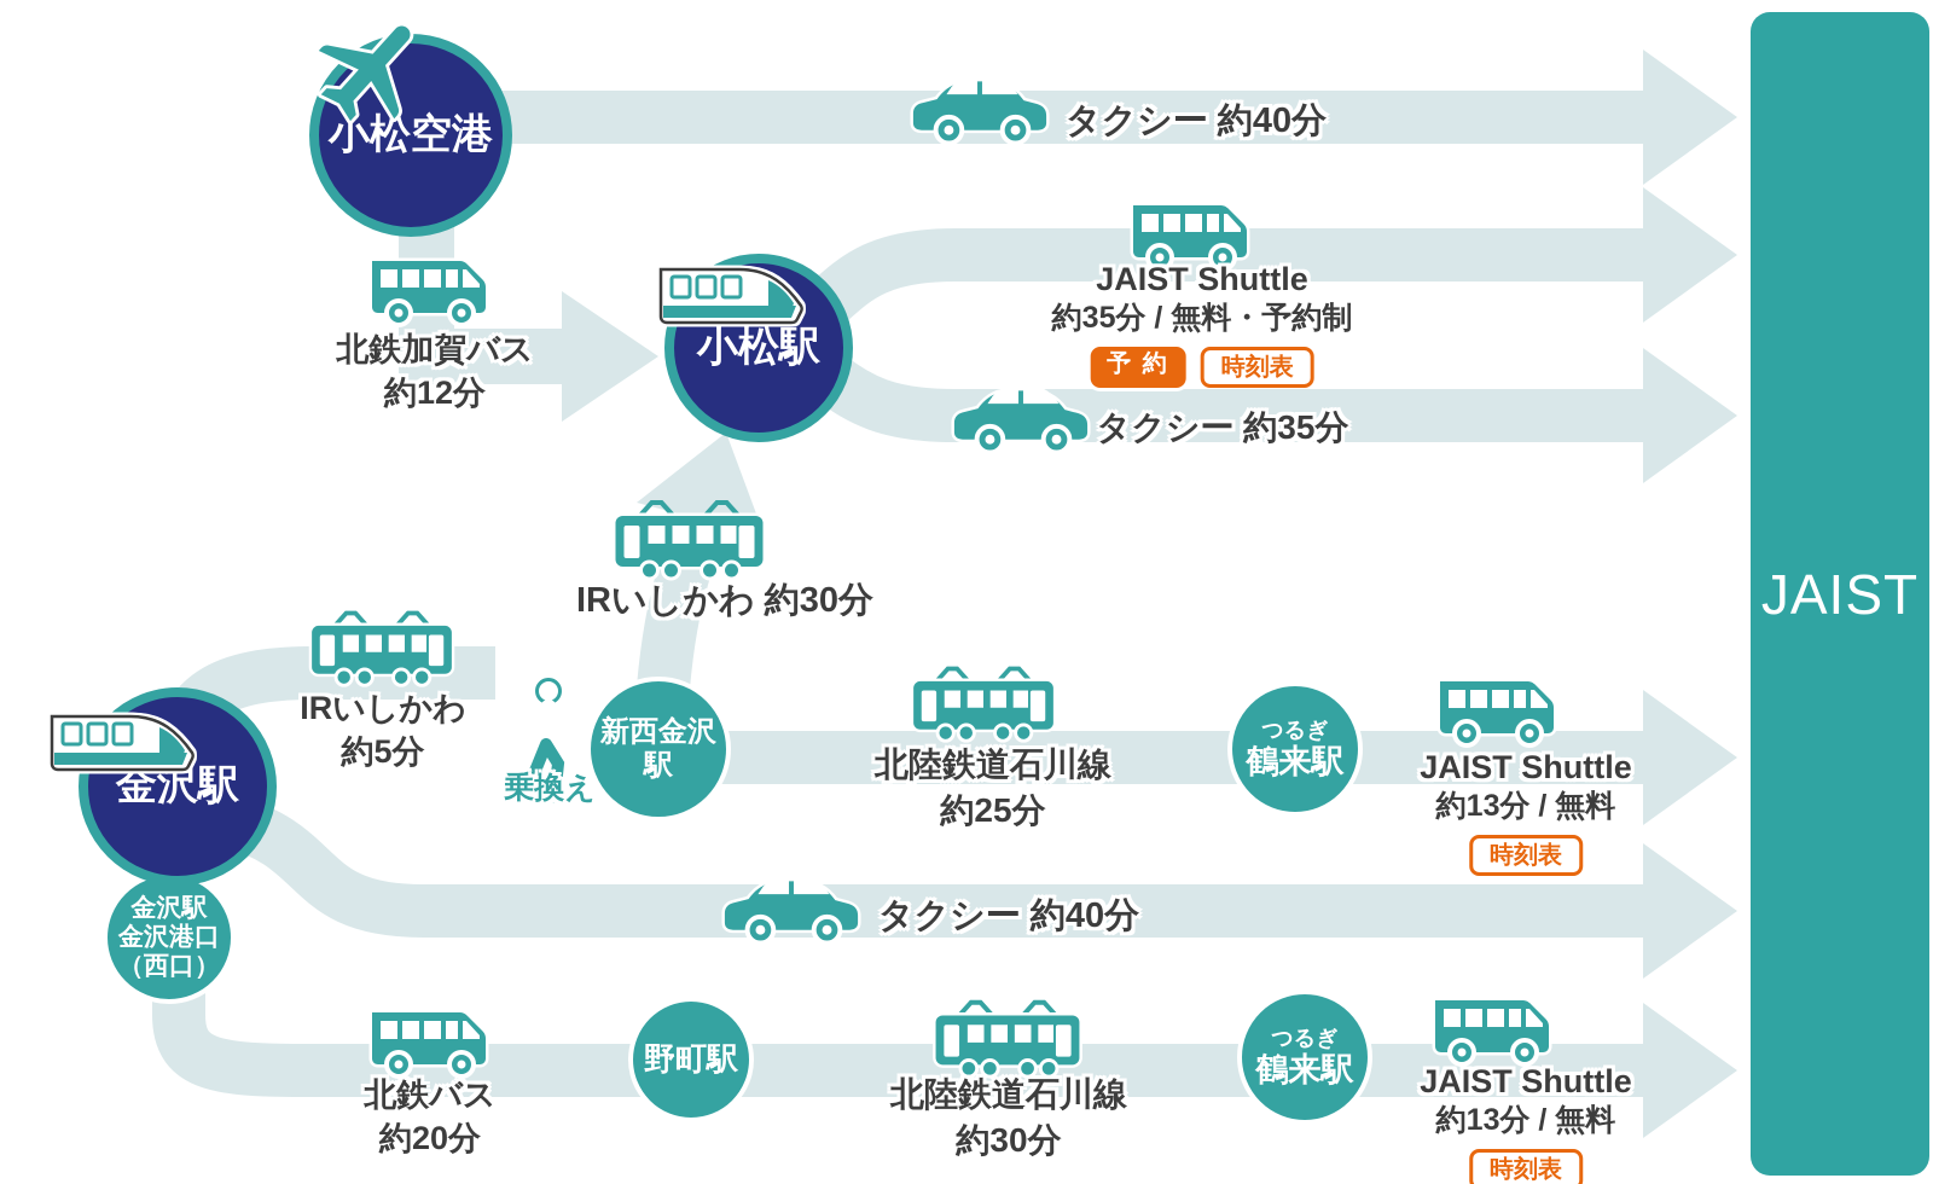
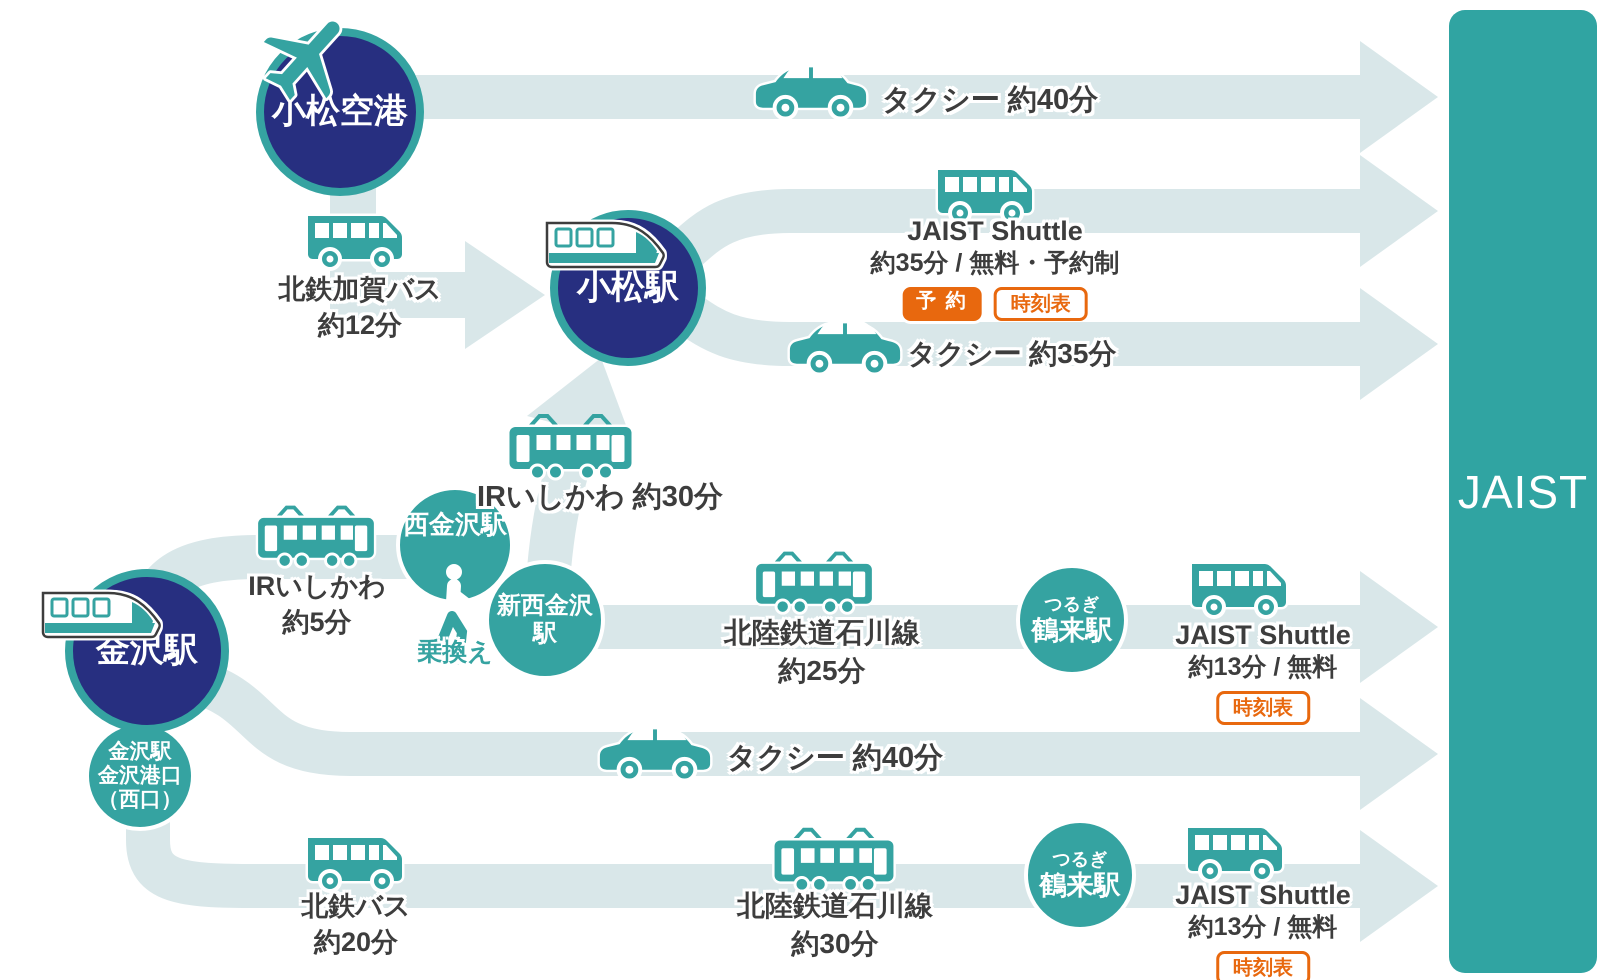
  JAIST
  小松空港
  小松駅
  金沢駅
  金沢港口
  （西口）
  金沢駅
+ 西金沢駅
  新西金沢駅
- 野町駅
  つるぎ
  鶴来駅
  つるぎ
  鶴来駅
  タクシー 約40分
  北鉄加賀バス
  約12分
  JAIST Shuttle
  約35分 / 無料・予約制
  予 約
  時刻表
  タクシー 約35分
  IRいしかわ 約30分
  IRいしかわ
  約5分
  乗換え
  北陸鉄道石川線
  約25分
  JAIST Shuttle
  約13分 / 無料
  時刻表
  タクシー 約40分
  北鉄バス
  約20分
  北陸鉄道石川線
  約30分
  JAIST Shuttle
  約13分 / 無料
  時刻表
